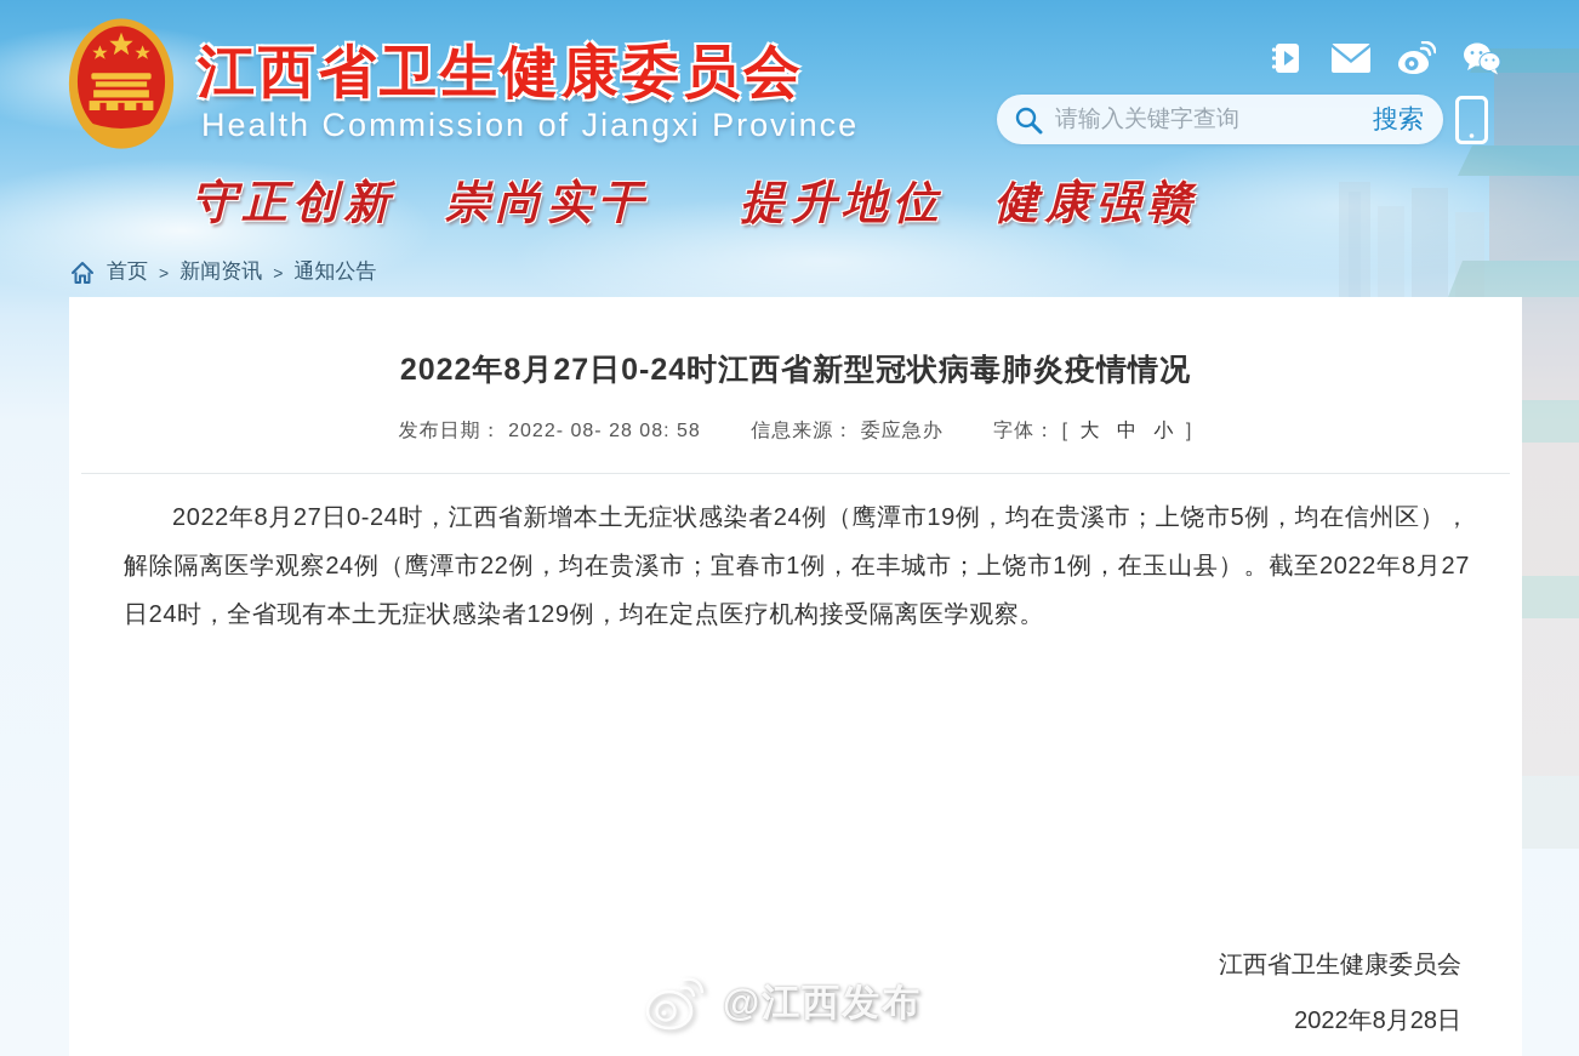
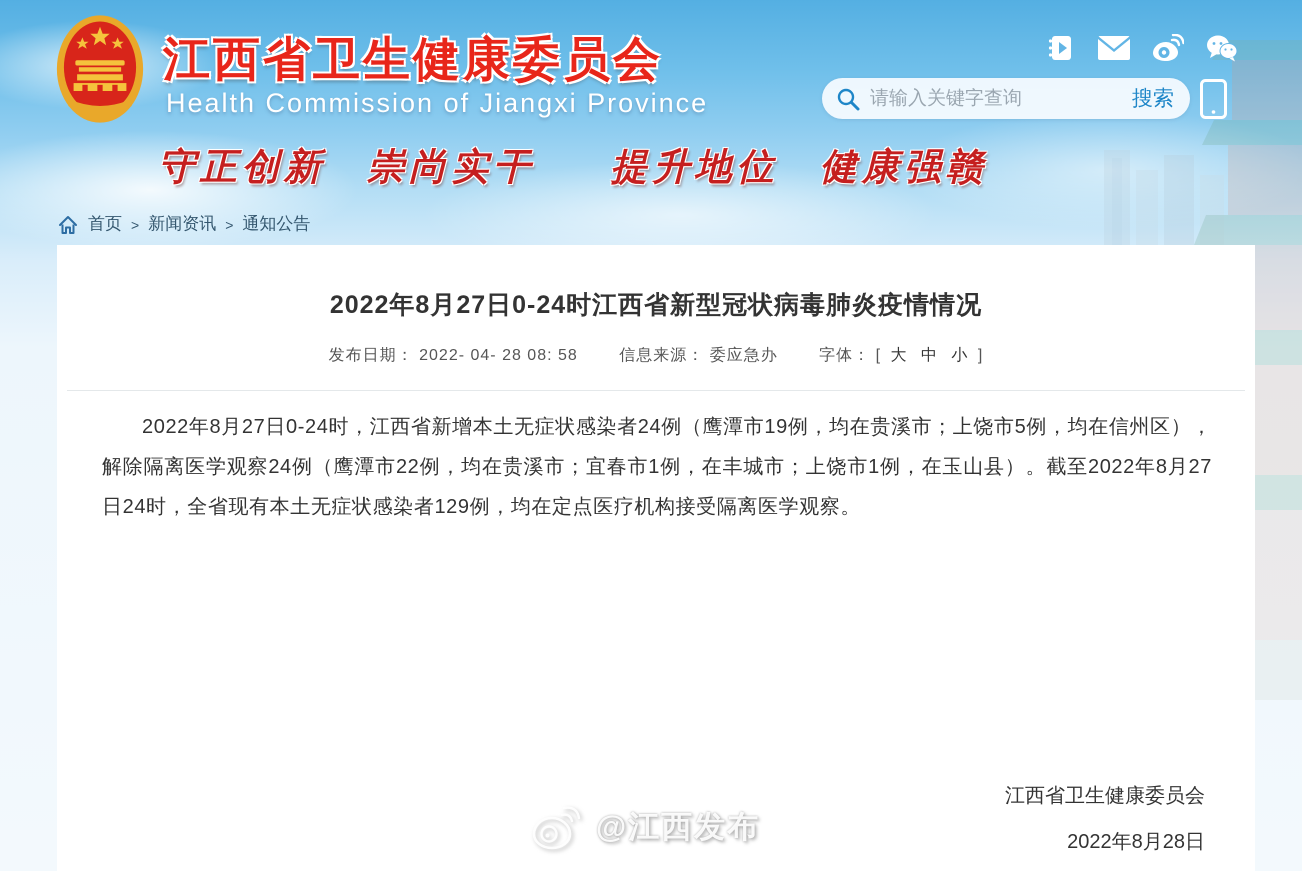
  江西省卫生健康委员会
  Health Commission of Jiangxi Province
  守正创新 崇尚实干 提升地位 健康强赣
  请输入关键字查询
  搜索
  首页
  >
  新闻资讯
  >
  通知公告
  2022年8月27日0-24时江西省新型冠状病毒肺炎疫情情况
- 发布日期： 2022- 08- 28 08: 58 信息来源： 委应急办 字体： [ 大 中 小 ]
+ 发布日期： 2022- 04- 28 08: 58 信息来源： 委应急办 字体： [ 大 中 小 ]
  2022年8月27日0-24时，江西省新增本土无症状感染者24例（鹰潭市19例，均在贵溪市；上饶市5例，均在信州区），解除隔离医学观察24例（鹰潭市22例，均在贵溪市；宜春市1例，在丰城市；上饶市1例，在玉山县）。截至2022年8月27日24时，全省现有本土无症状感染者129例，均在定点医疗机构接受隔离医学观察。
  江西省卫生健康委员会
  2022年8月28日
  @江西发布
